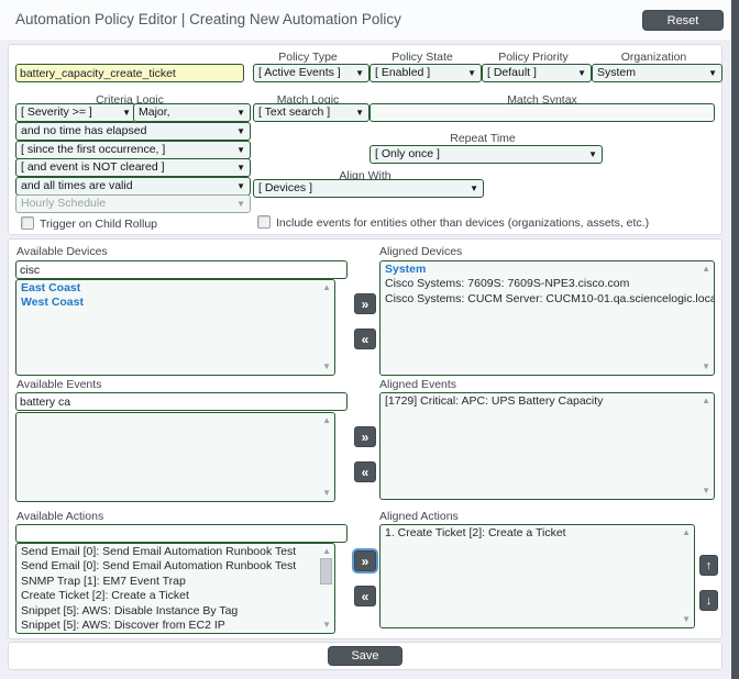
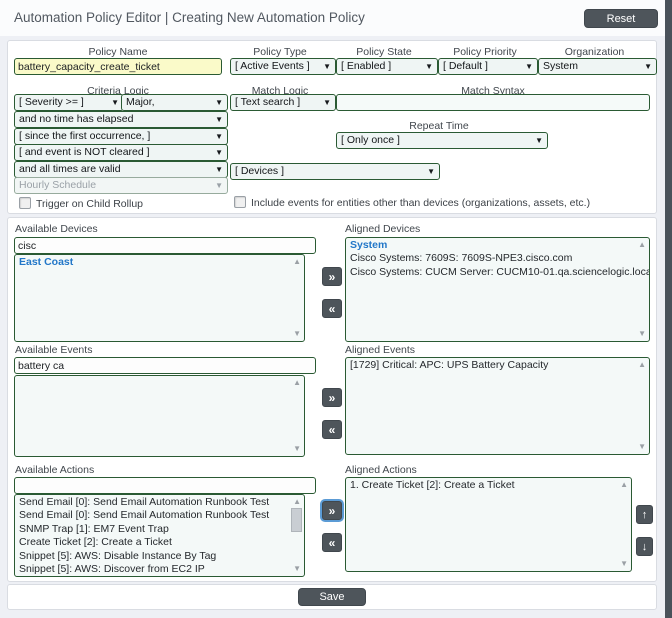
  Automation Policy Editor | Creating New Automation Policy
  Reset
+ Policy Name
  Policy Type
  Policy State
  Policy Priority
  Organization
  battery_capacity_create_ticket
  [ Active Events ]
  ▼
  [ Enabled ]
  ▼
  [ Default ]
  ▼
  System
  ▼
  Criteria Logic
  Match Logic
  Match Syntax
  [ Severity >= ]
  ▼
  Major,
  ▼
  and no time has elapsed
  ▼
  [ since the first occurrence, ]
  ▼
  [ and event is NOT cleared ]
  ▼
  and all times are valid
  ▼
  Hourly Schedule
  ▼
  [ Text search ]
  ▼
  Repeat Time
  [ Only once ]
  ▼
- Align With
  [ Devices ]
  ▼
  Trigger on Child Rollup
  Include events for entities other than devices (organizations, assets, etc.)
  Available Devices
  cisc
  East Coast
- West Coast
  ▲
  ▼
  »
  «
  Aligned Devices
  System
  Cisco Systems: 7609S: 7609S-NPE3.cisco.com
  Cisco Systems: CUCM Server: CUCM10-01.qa.sciencelogic.loca
  ▲
  ▼
  Available Events
  battery ca
  ▲
  ▼
  »
  «
  Aligned Events
  [1729] Critical: APC: UPS Battery Capacity
  ▲
  ▼
  Available Actions
  Send Email [0]: Send Email Automation Runbook Test
  Send Email [0]: Send Email Automation Runbook Test
  SNMP Trap [1]: EM7 Event Trap
  Create Ticket [2]: Create a Ticket
  Snippet [5]: AWS: Disable Instance By Tag
  Snippet [5]: AWS: Discover from EC2 IP
  ▲
  ▼
  »
  «
  Aligned Actions
  1. Create Ticket [2]: Create a Ticket
  ▲
  ▼
  ↑
  ↓
  Save
